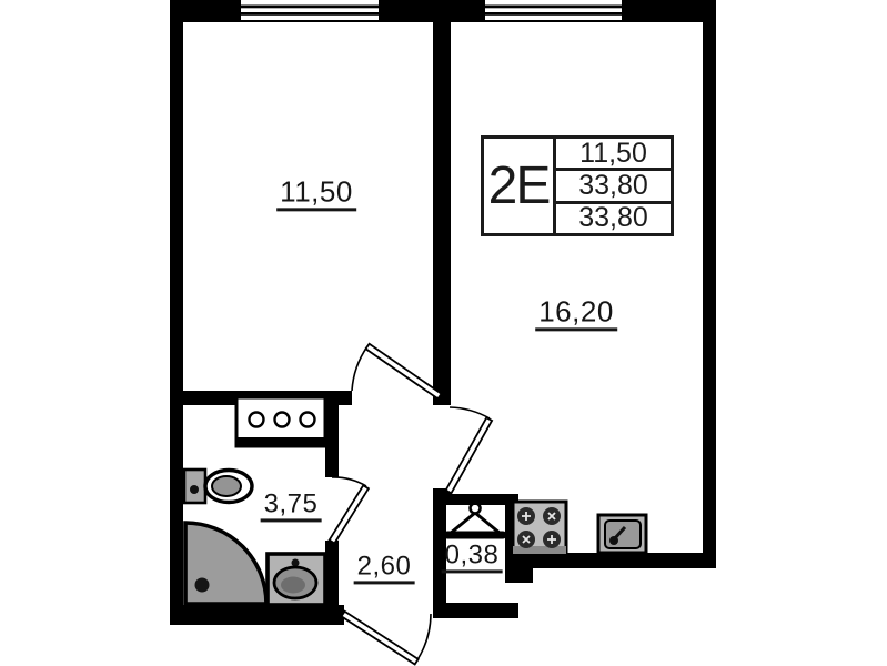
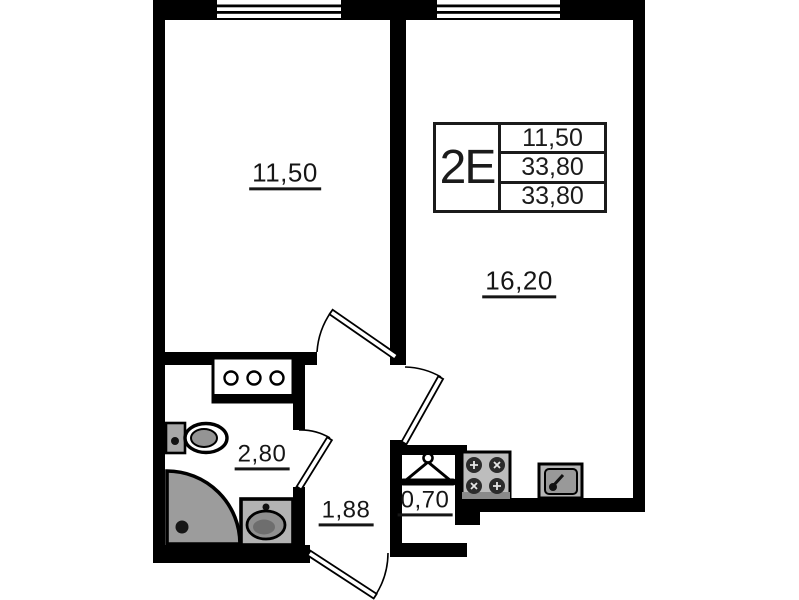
  11,50
  16,20
- 3,75
+ 2,80
- 2,60
+ 1,88
- 0,38
+ 0,70
  2Е
  11,50
  33,80
  33,80
